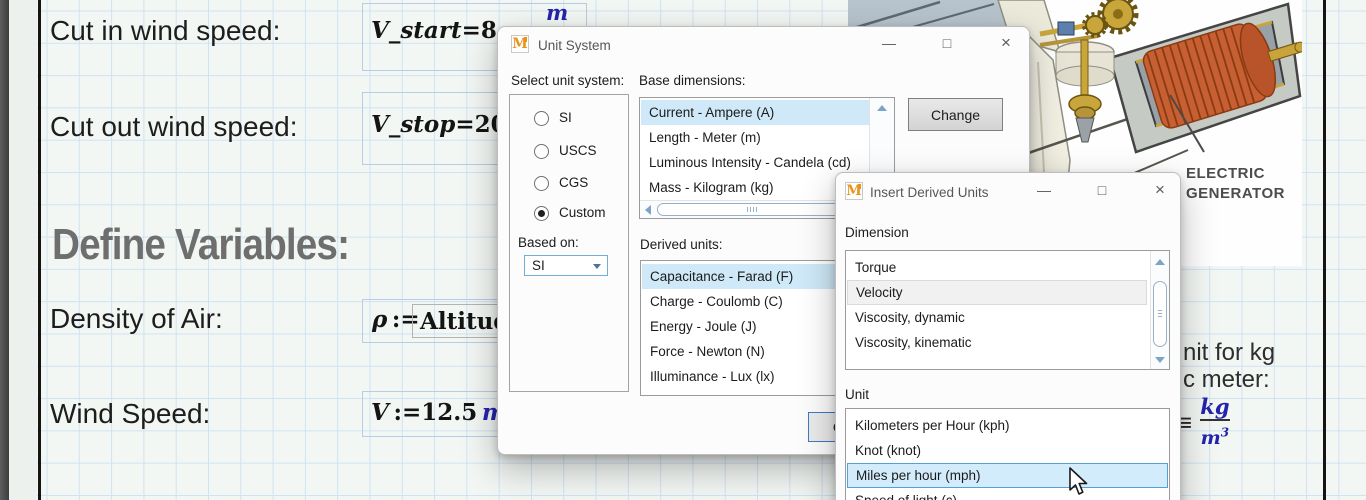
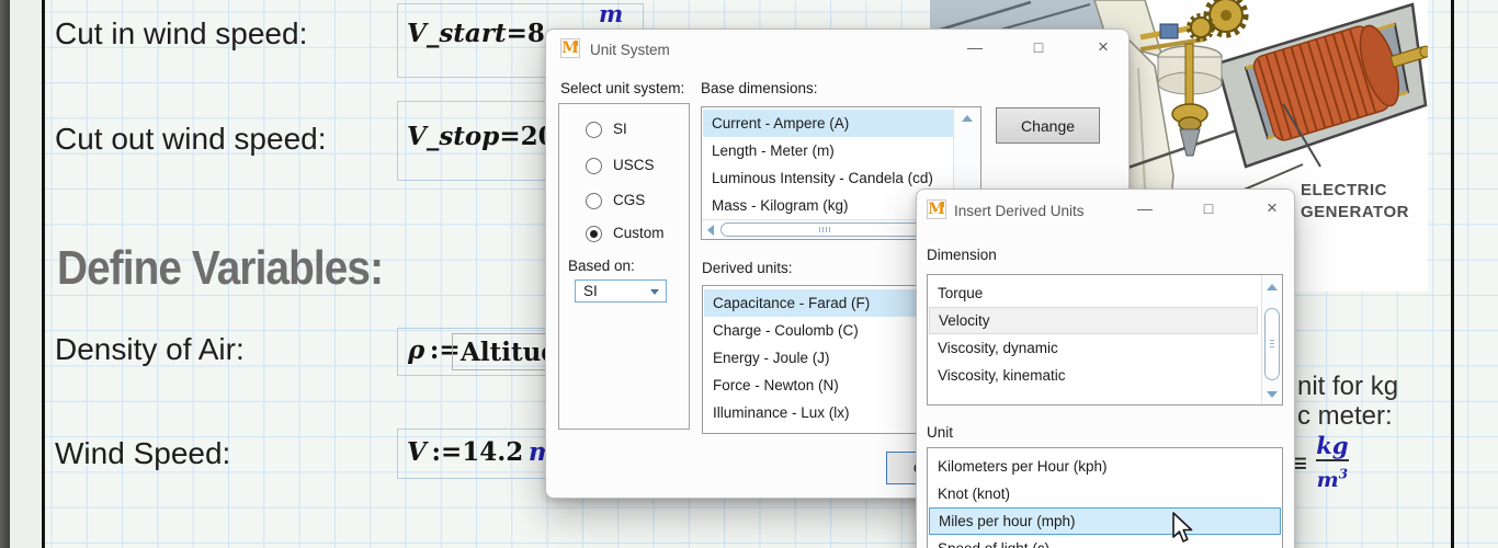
  Cut in wind speed:
  Cut out wind speed:
  Define Variables:
  Density of Air:
  Wind Speed:
  V_start=8
  m
  V_stop=2
  ρ :=
  Altitu
- V :=12.5 m
+ V :=14.2 m
  nit for kg
  c meter:
  ≡
  kg m3
  ELECTRIC
  GENERATOR
  M
  Unit System
  —
  □
  ×
  Select unit system:
  SI
  USCS
  CGS
  Custom
  Based on:
  SI
  Base dimensions:
  Current - Ampere (A)
  Length - Meter (m)
  Luminous Intensity - Candela (cd)
  Mass - Kilogram (kg)
  Change
  Derived units:
  Capacitance - Farad (F)
  Charge - Coulomb (C)
  Energy - Joule (J)
  Force - Newton (N)
  Illuminance - Lux (lx)
  M
  Insert Derived Units
  —
  □
  ×
  Dimension
  Torque
  Velocity
  Viscosity, dynamic
  Viscosity, kinematic
  Unit
  Kilometers per Hour (kph)
  Knot (knot)
  Miles per hour (mph)
